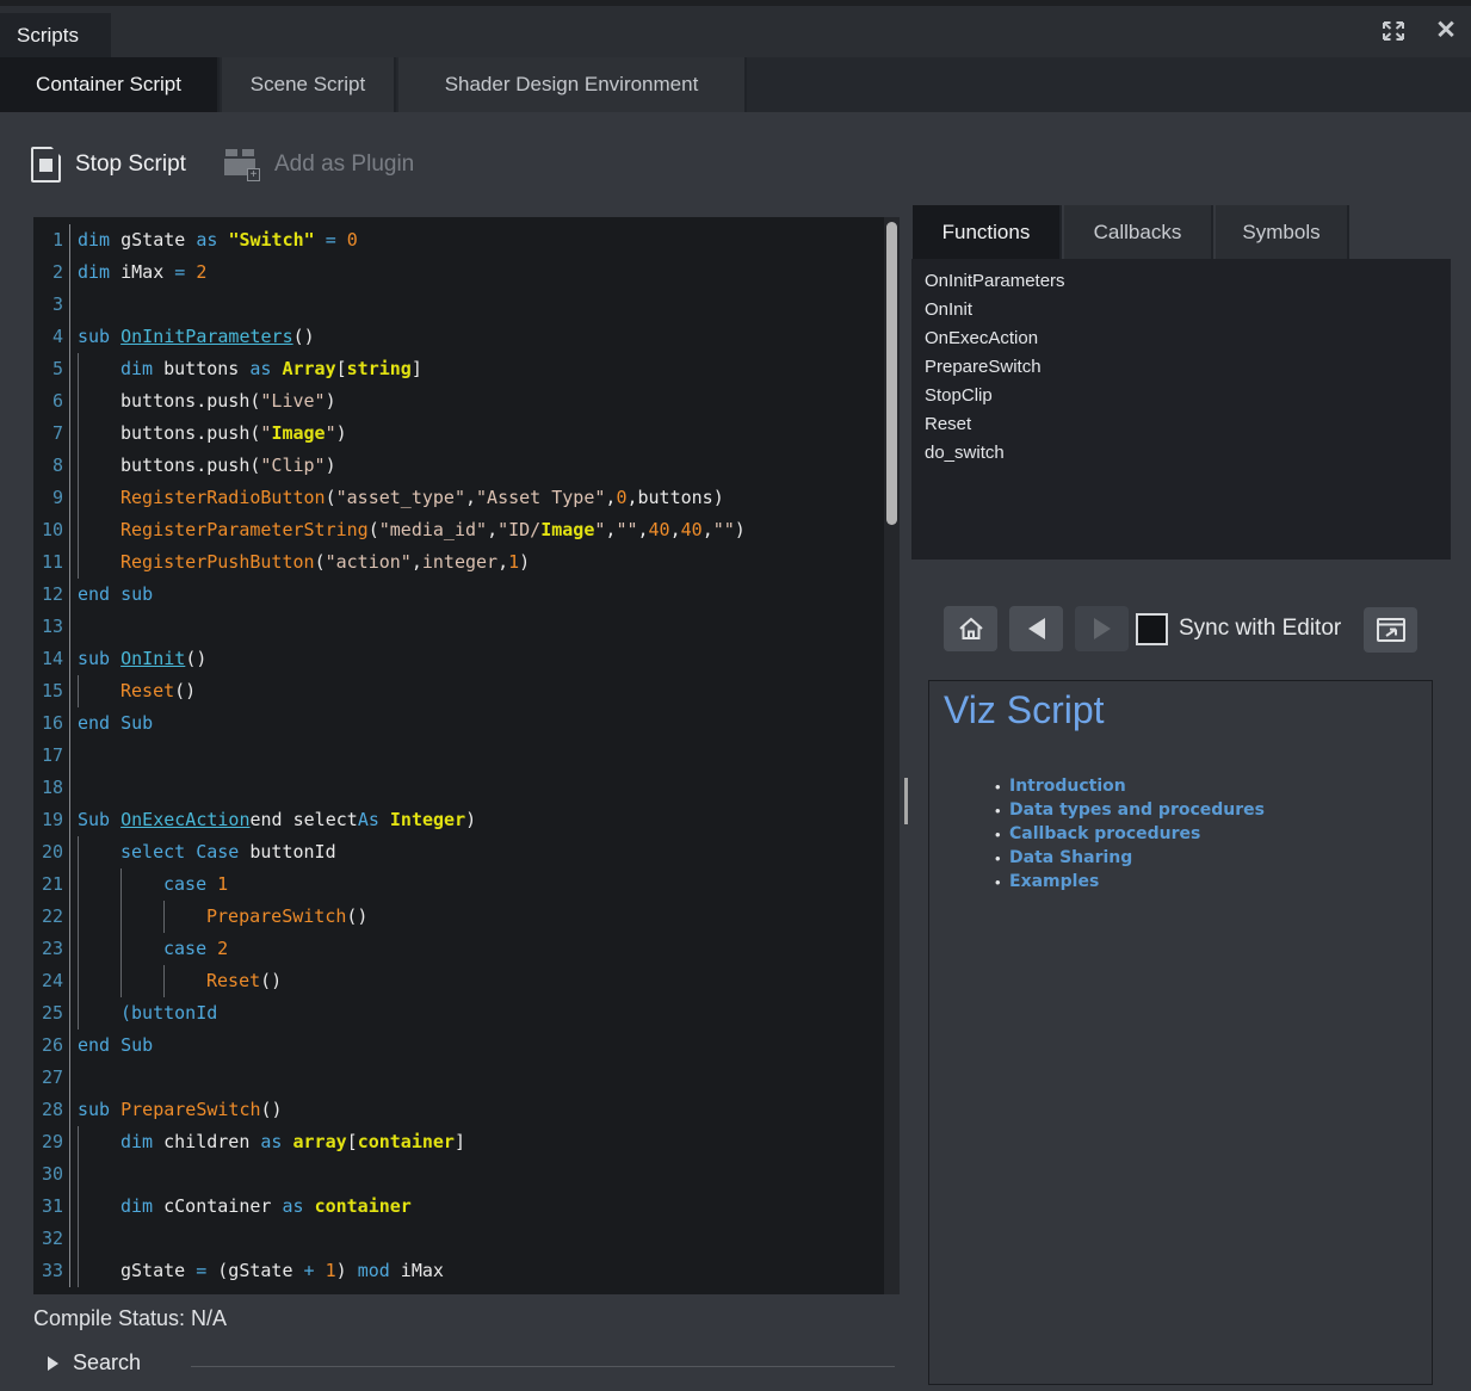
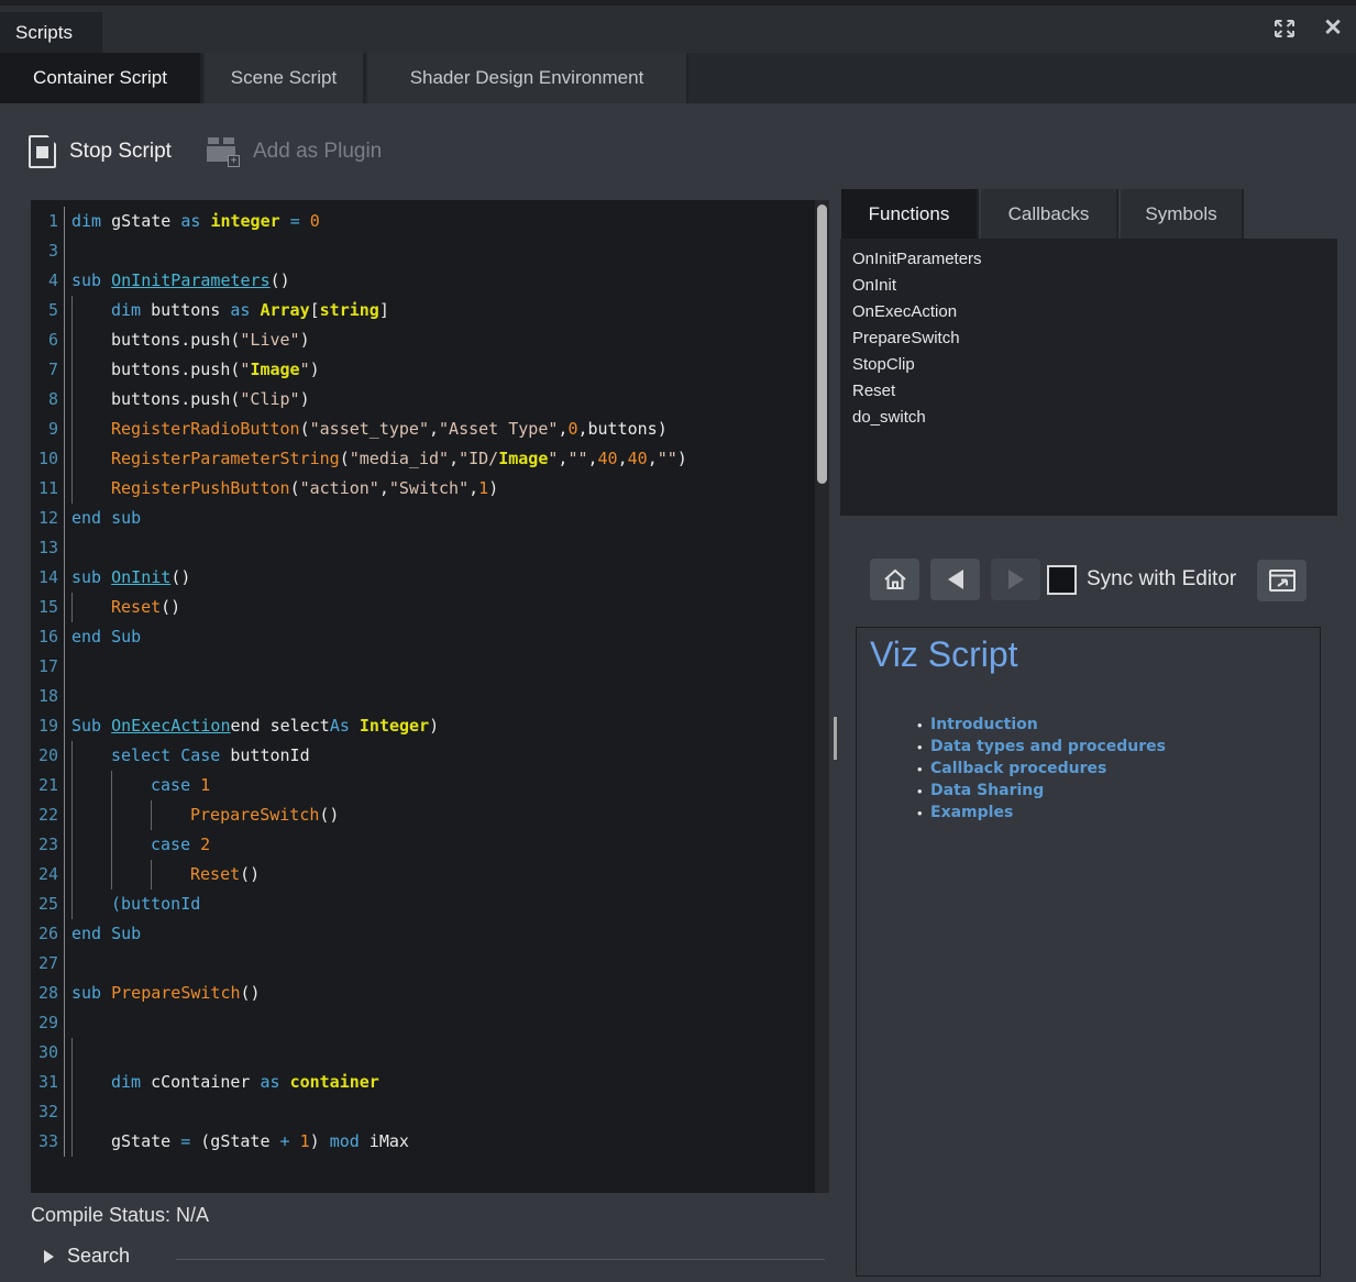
  Scripts
  ✕
  Container Script
  Scene Script
  Shader Design Environment
  Stop Script
  +
  Add as Plugin
  1
- dim gState as "Switch" = 0
+ dim gState as integer = 0
- 2
- dim iMax = 2
  3
  4
  sub OnInitParameters()
  5
  dim buttons as Array[string]
  6
  buttons.push("Live")
  7
  buttons.push("Image")
  8
  buttons.push("Clip")
  9
  RegisterRadioButton("asset_type","Asset Type",0,buttons)
  10
  RegisterParameterString("media_id","ID/Image","",40,40,"")
  11
- RegisterPushButton("action",integer,1)
+ RegisterPushButton("action","Switch",1)
  12
  end sub
  13
  14
  sub OnInit()
  15
  Reset()
  16
  end Sub
  17
  18
  19
  Sub OnExecActionend selectAs Integer)
  20
  select Case buttonId
  21
  case 1
  22
  PrepareSwitch()
  23
  case 2
  24
  Reset()
  25
  (buttonId
  26
  end Sub
  27
  28
  sub PrepareSwitch()
  29
- dim children as array[container]
  30
  31
  dim cContainer as container
  32
  33
  gState = (gState + 1) mod iMax
  Functions
  Callbacks
  Symbols
  OnInitParameters
  OnInit
  OnExecAction
  PrepareSwitch
  StopClip
  Reset
  do_switch
  Sync with Editor
  Viz Script
  •
  Introduction
  •
  Data types and procedures
  •
  Callback procedures
  •
  Data Sharing
  •
  Examples
  Compile Status: N/A
  Search
